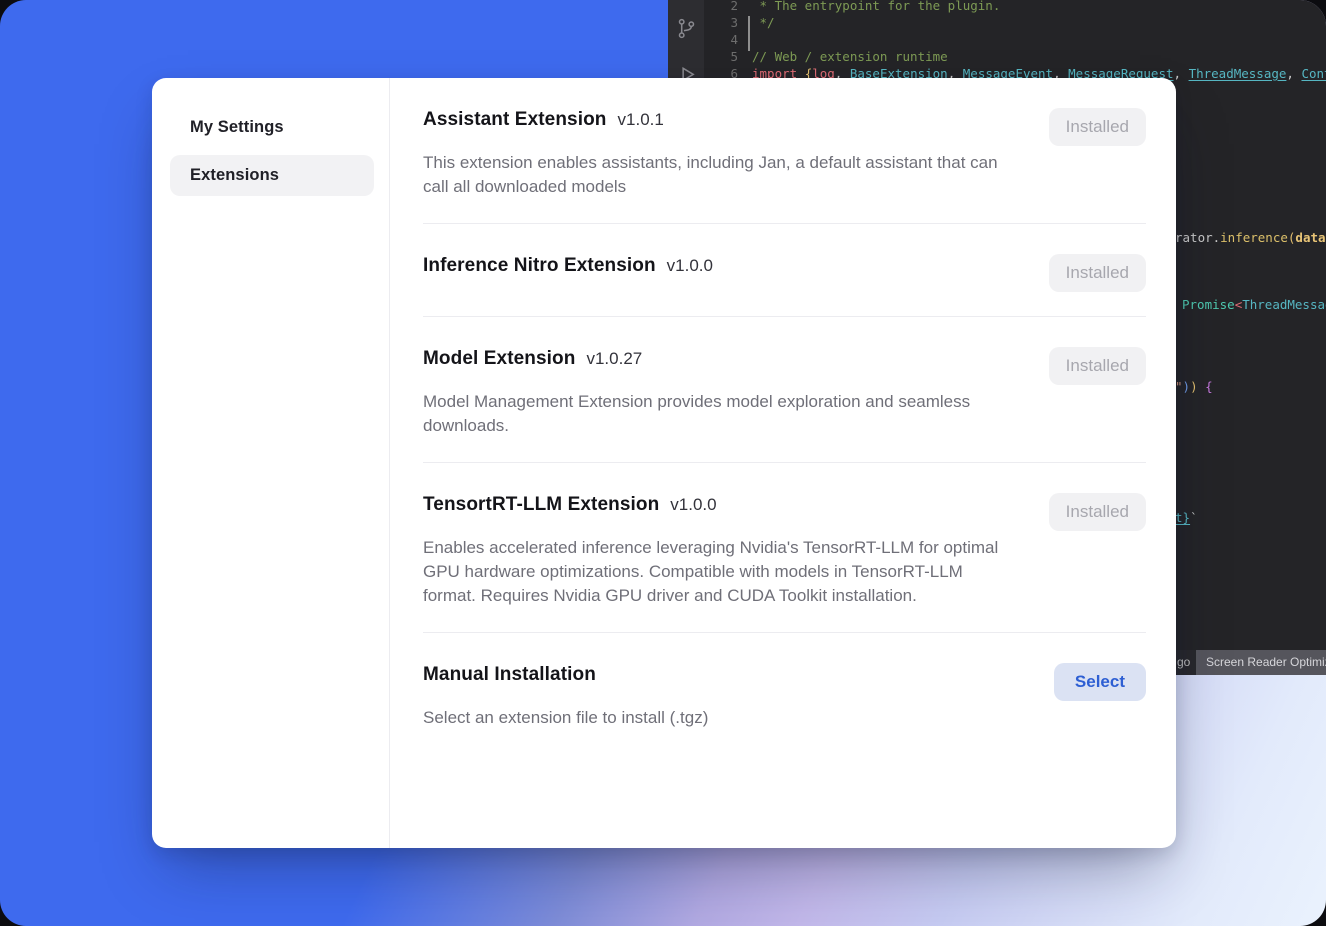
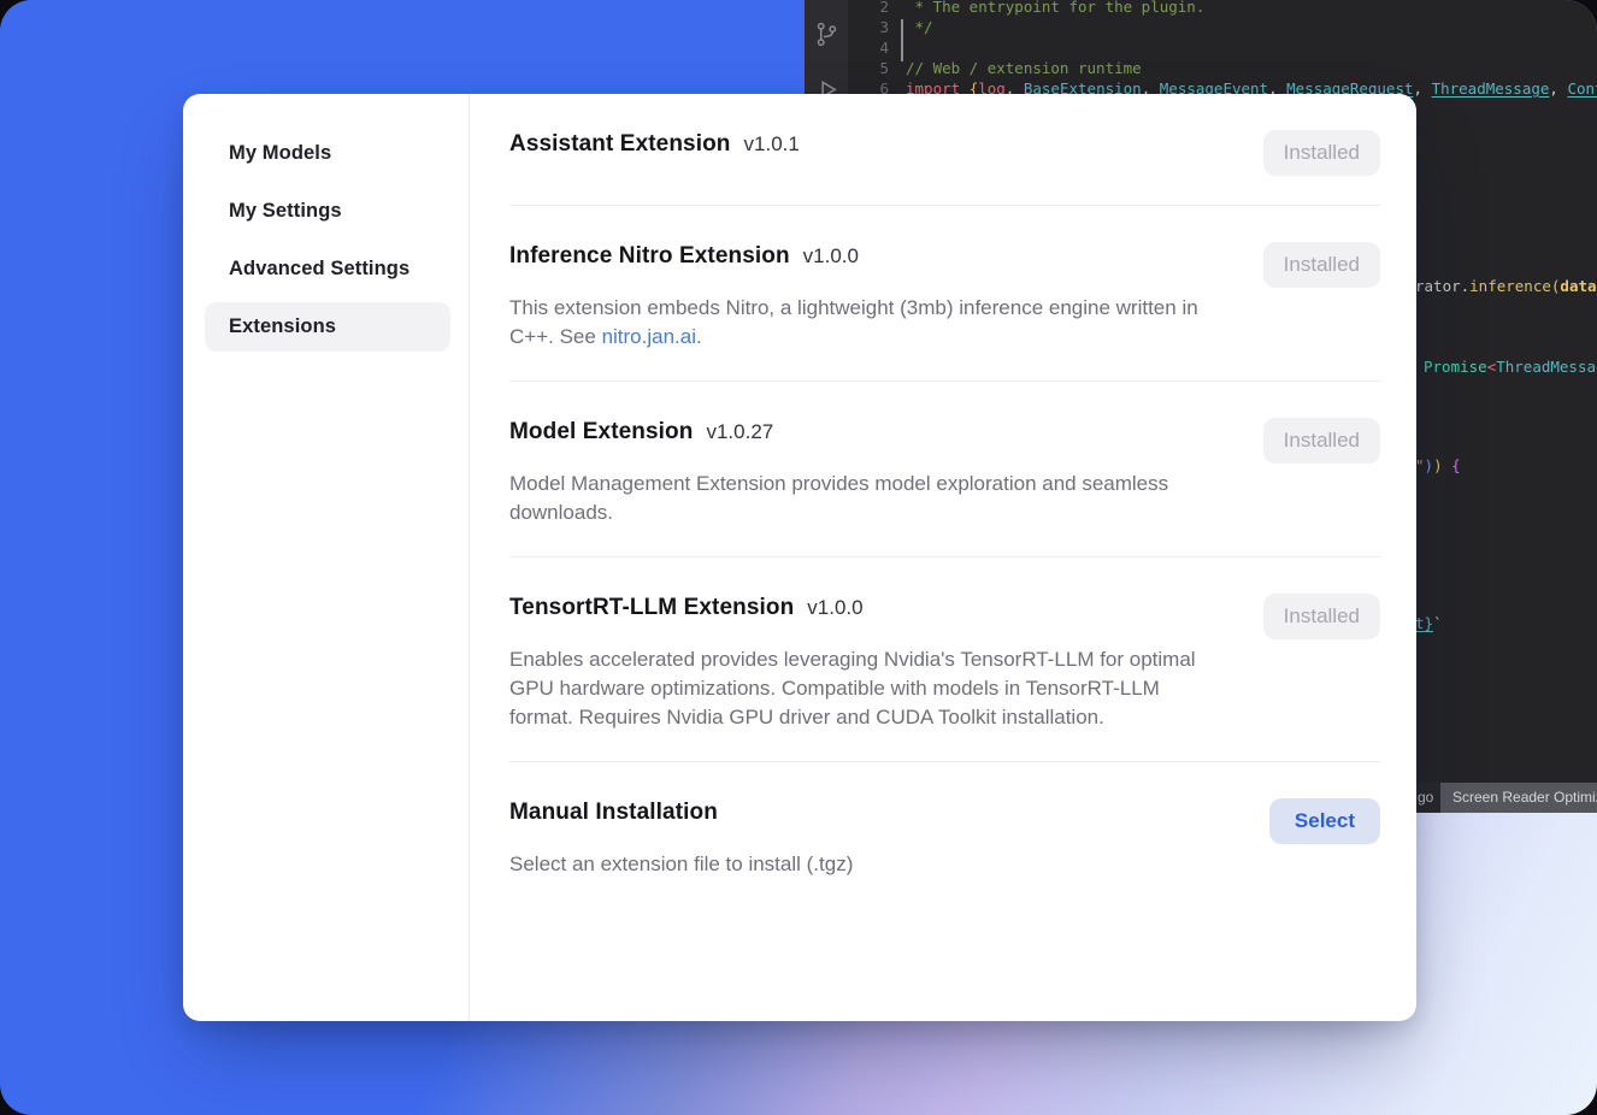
  2
  * The entrypoint for the plugin.
  3
  */
  4
  5
  // Web / extension runtime
  6
  import {log, BaseExtension, MessageEvent, MessageRequest, ThreadMessage, Con
  go
  Screen Reader Optimi
  rator.inference(data
  Promise<ThreadMessa
  ")) {
  t}`
+ My Models
  My Settings
+ Advanced Settings
  Extensions
  Assistant Extension
  v1.0.1
  Installed
- This extension enables assistants, including Jan, a default assistant that can call all downloaded models
  Inference Nitro Extension
  v1.0.0
  Installed
+ This extension embeds Nitro, a lightweight (3mb) inference engine written in C++. See nitro.jan.ai.
  Model Extension
  v1.0.27
  Installed
  Model Management Extension provides model exploration and seamless downloads.
  TensortRT-LLM Extension
  v1.0.0
  Installed
- Enables accelerated inference leveraging Nvidia's TensorRT-LLM for optimal GPU hardware optimizations. Compatible with models in TensorRT-LLM format. Requires Nvidia GPU driver and CUDA Toolkit installation.
+ Enables accelerated provides leveraging Nvidia's TensorRT-LLM for optimal GPU hardware optimizations. Compatible with models in TensorRT-LLM format. Requires Nvidia GPU driver and CUDA Toolkit installation.
  Manual Installation
  Select
  Select an extension file to install (.tgz)
